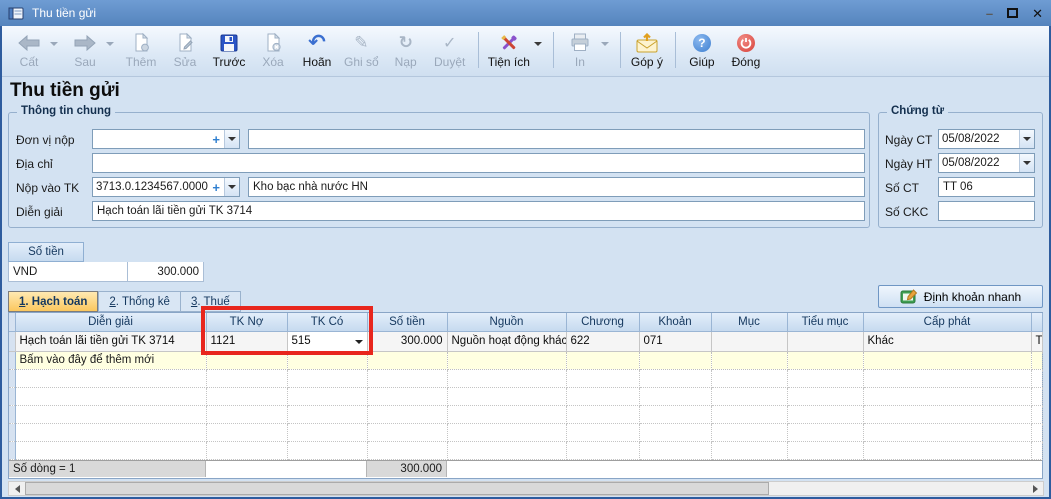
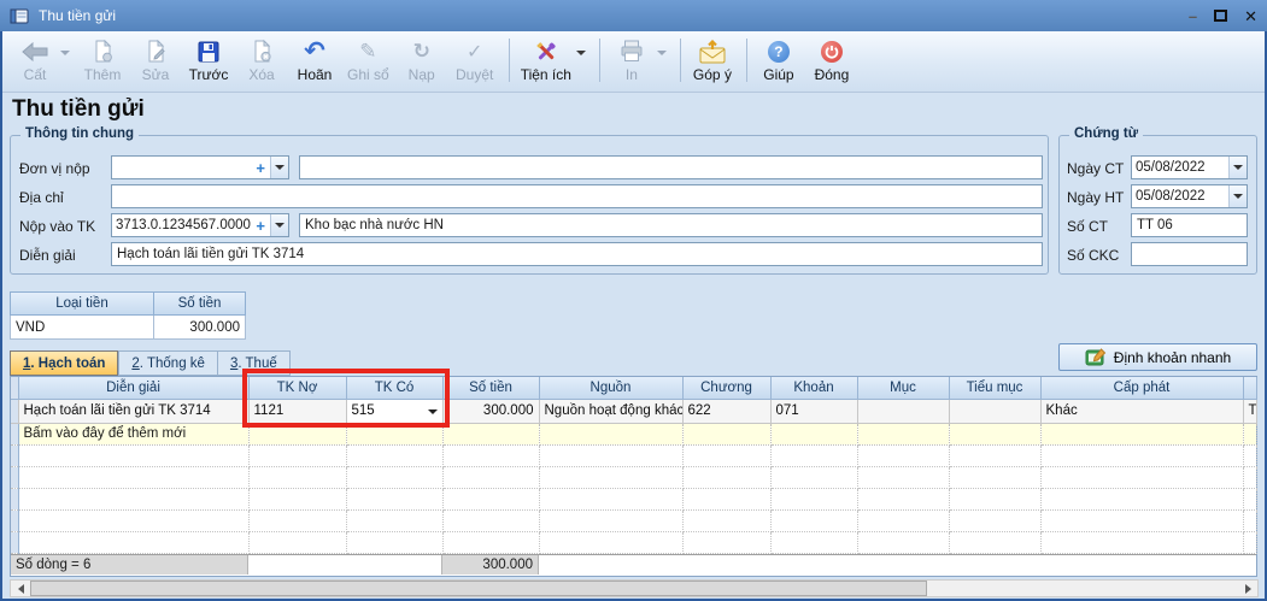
  Thu tiền gửi
  –
  ✕
  Cất
- Sau
  Thêm
  Sửa
  Trước
  Xóa
  ↶
  Hoãn
  ✎
  Ghi sổ
  ↻
  Nạp
  ✓
  Duyệt
  Tiện ích
  In
  Góp ý
  ?
  Giúp
  Đóng
  Thu tiền gửi
  Thông tin chung
  Đơn vị nộp
  +
  Địa chỉ
  Nộp vào TK
  3713.0.1234567.0000
  +
  Kho bạc nhà nước HN
  Diễn giải
  Hạch toán lãi tiền gửi TK 3714
  Chứng từ
  Ngày CT
  05/08/2022
  Ngày HT
  05/08/2022
  Số CT
  TT 06
  Số CKC
+ Loại tiền
  Số tiền
  VND
  300.000
  1
  . Hạch toán
  2
  . Thống kê
  3
  . Thuế
  Định khoản nhanh
  	Diễn giải	TK Nợ	TK Có	Số tiền	Nguồn	Chương	Khoản	Mục	Tiểu mục	Cấp phát
  	Hạch toán lãi tiền gửi TK 3714	1121	515	300.000	Nguồn hoạt động khác	622	071			Khác	T
  	Bấm vào đây để thêm mới
- Số dòng = 1
+ Số dòng = 6
  300.000
